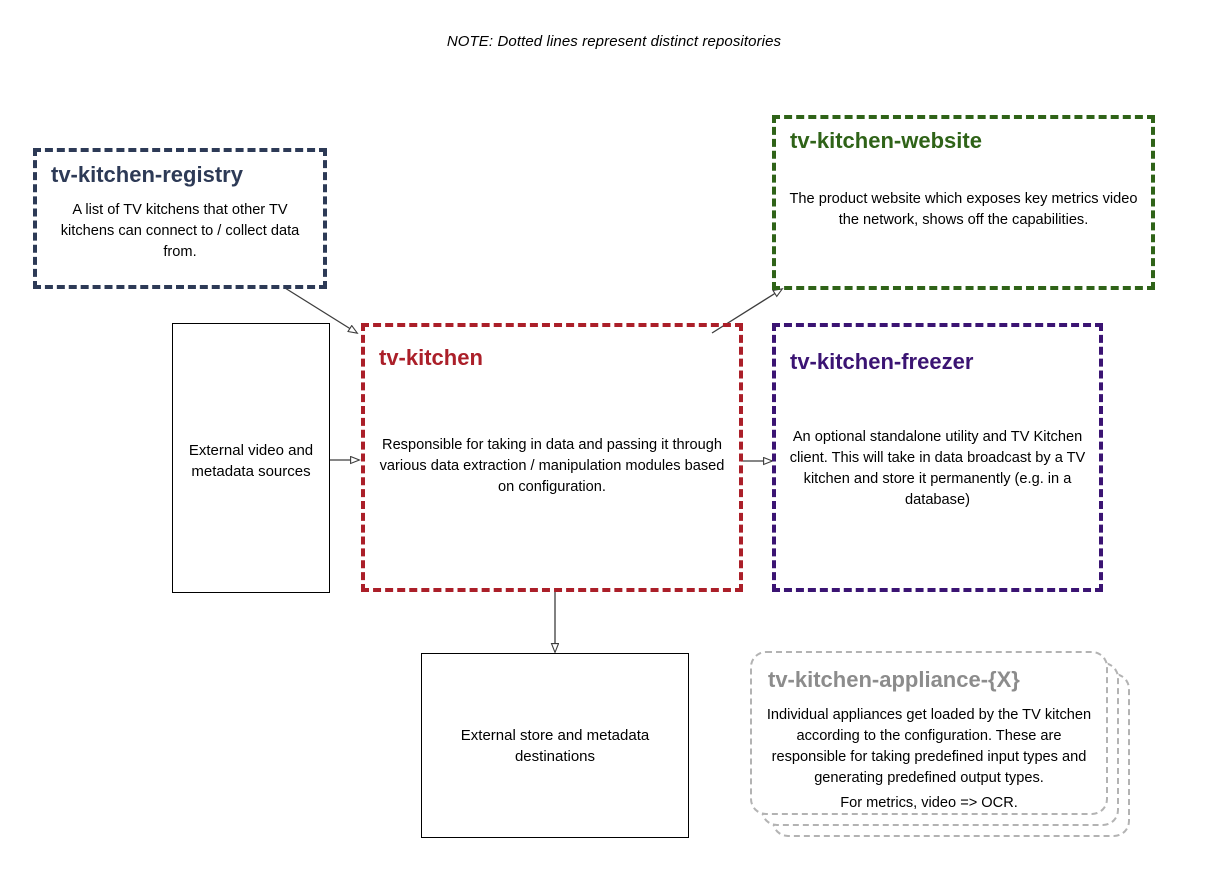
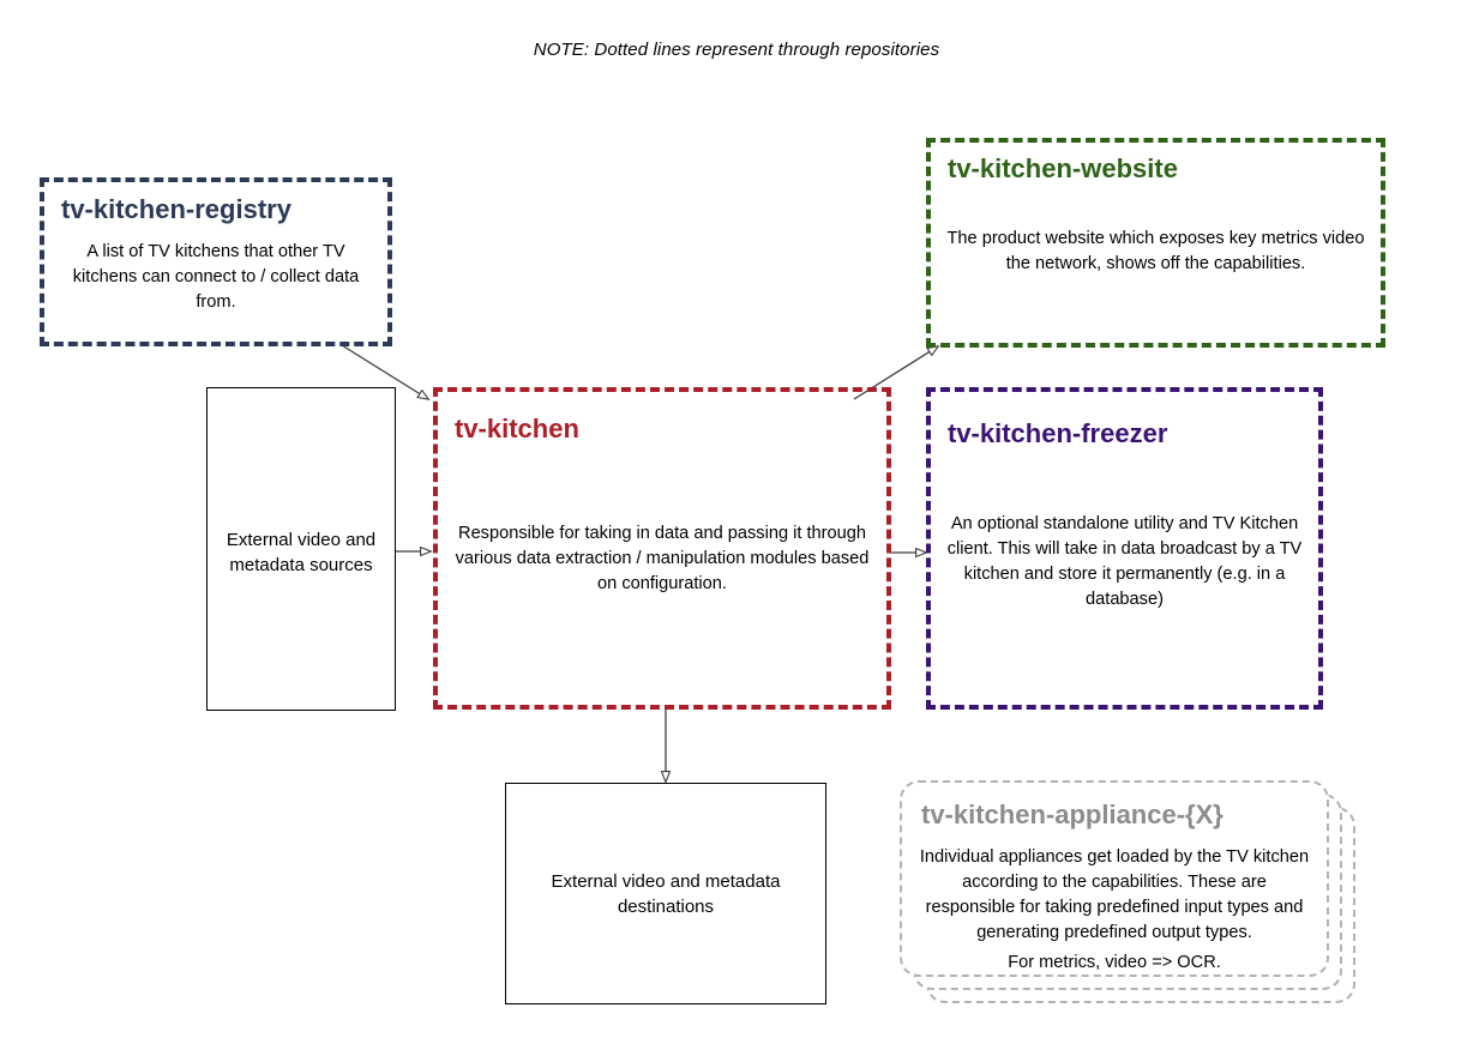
- NOTE: Dotted lines represent distinct repositories
+ NOTE: Dotted lines represent through repositories
  tv-kitchen-registry
  A list of TV kitchens that other TV kitchens can connect to / collect data from.
  tv-kitchen-website
  The product website which exposes key metrics video the network, shows off the capabilities.
  External video and metadata sources
  tv-kitchen
  Responsible for taking in data and passing it through various data extraction / manipulation modules based on configuration.
  tv-kitchen-freezer
  An optional standalone utility and TV Kitchen client. This will take in data broadcast by a TV kitchen and store it permanently (e.g. in a database)
- External store and metadata destinations
+ External video and metadata destinations
  tv-kitchen-appliance-{X}
- Individual appliances get loaded by the TV kitchen according to the configuration. These are responsible for taking predefined input types and generating predefined output types.
+ Individual appliances get loaded by the TV kitchen according to the capabilities. These are responsible for taking predefined input types and generating predefined output types.
  For metrics, video => OCR.
